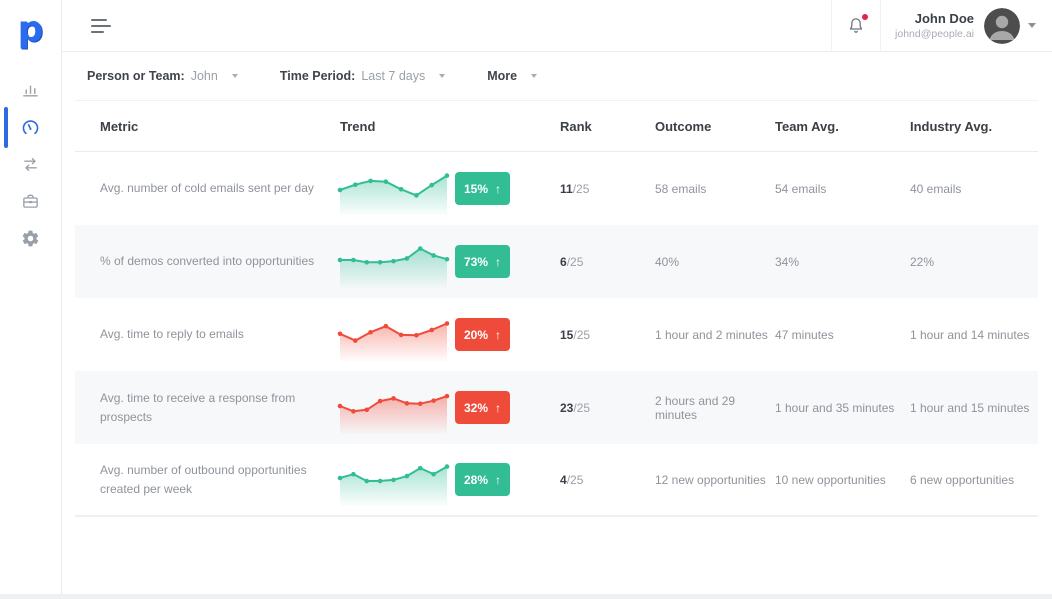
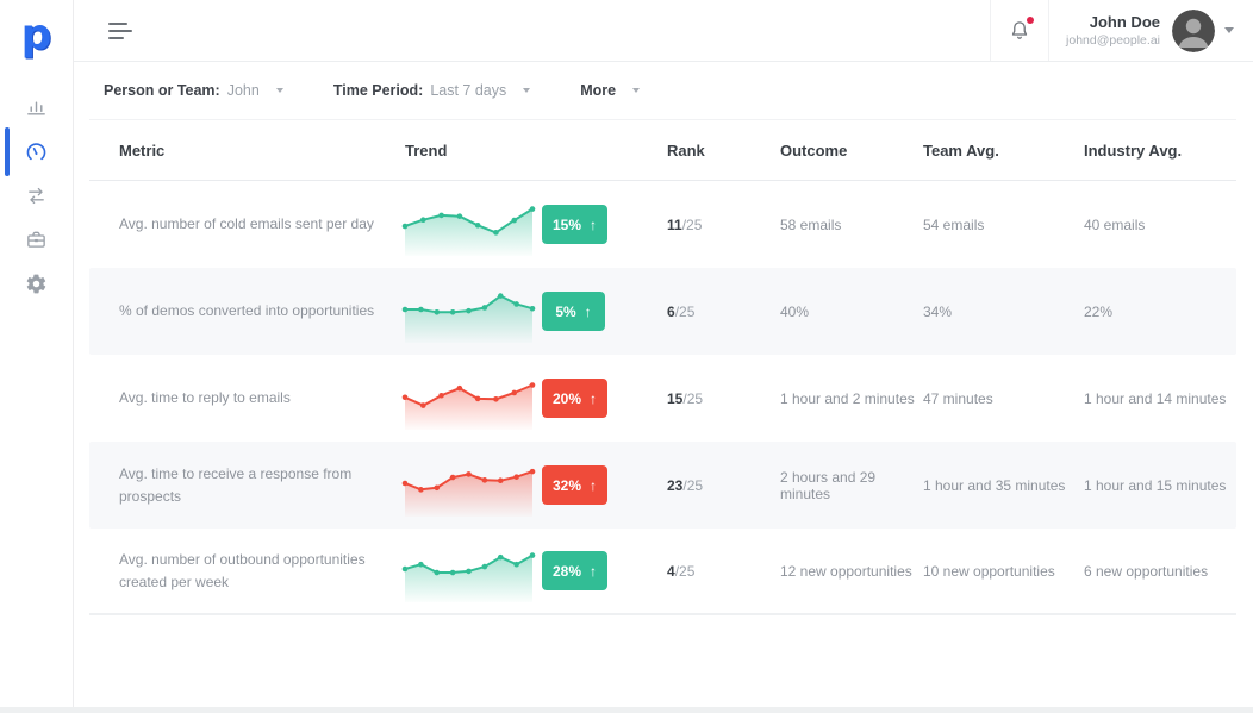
  p
  John Doe
  johnd@people.ai
  Person or Team:
  John
  Time Period:
  Last 7 days
  More
  Metric
  Trend
  Rank
  Outcome
  Team Avg.
  Industry Avg.
  Avg. number of cold emails sent per day
  15%
  ↑
  11/25
  58 emails
  54 emails
  40 emails
  % of demos converted into opportunities
- 73%
+ 5%
  ↑
  6/25
  40%
  34%
  22%
  Avg. time to reply to emails
  20%
  ↑
  15/25
  1 hour and 2 minutes
  47 minutes
  1 hour and 14 minutes
  Avg. time to receive a response from prospects
  32%
  ↑
  23/25
  2 hours and 29 minutes
  1 hour and 35 minutes
  1 hour and 15 minutes
  Avg. number of outbound opportunities created per week
  28%
  ↑
  4/25
  12 new opportunities
  10 new opportunities
  6 new opportunities
